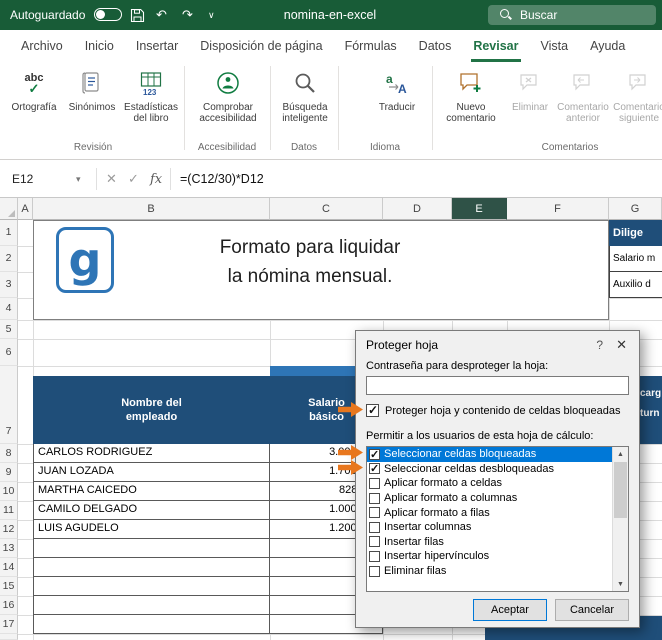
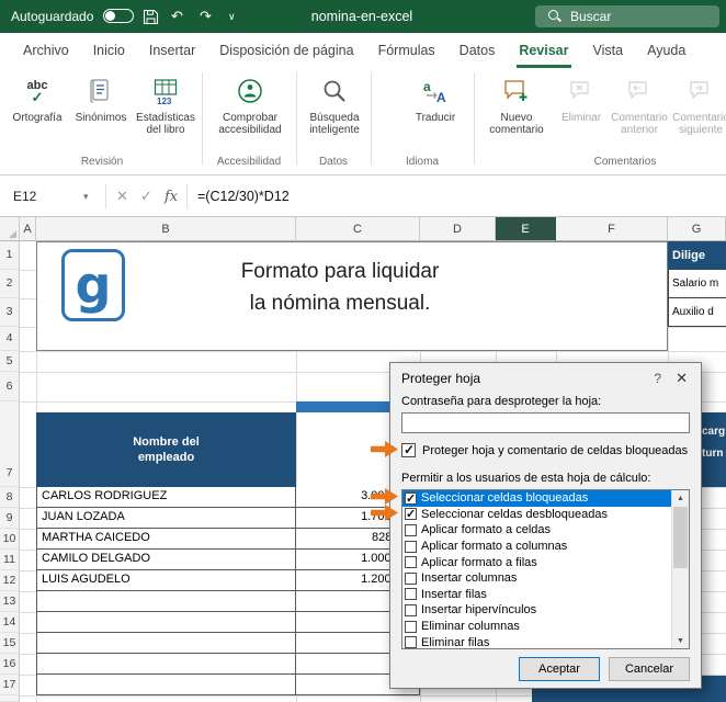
  Autoguardado
  ↶
  ↷
  ∨
  nomina-en-excel
  Buscar
  Archivo
  Inicio
  Insertar
  Disposición de página
  Fórmulas
  Datos
  Revisar
  Vista
  Ayuda
  abc
  Ortografía
  Sinónimos
  123
  Estadísticas del libro
  Comprobar accesibilidad
  Búsqueda inteligente
  a
  A
  Traducir
  Nuevo comentario
  Eliminar
  Comentario anterior
  Comentari siguiente
  Revisión
  Accesibilidad
  Datos
  Idioma
  Comentarios
  E12
  ▾
  ✕
  ✓
  fx
  =(C12/30)*D12
  A
  B
  C
  D
  E
  F
  G
  1
  2
  3
  4
  5
  6
  7
  8
  9
  10
  11
  12
  13
  14
  15
  16
  17
  g
  Formato para liquidar
  la nómina mensual.
  Dilige
  Salario m
  Auxilio d
  Nombre del empleado
- Salario básico
  carg
  turn
  CARLOS RODRIGUEZ
  JUAN LOZADA
  MARTHA CAICEDO
  CAMILO DELGADO
  LUIS AGUDELO
  Proteger hoja
  ?
  ✕
  Contraseña para desproteger la hoja:
- Proteger hoja y contenido de celdas bloqueadas
+ Proteger hoja y comentario de celdas bloqueadas
  Permitir a los usuarios de esta hoja de cálculo:
  Seleccionar celdas bloqueadas
  Seleccionar celdas desbloqueadas
  Aplicar formato a celdas
  Aplicar formato a columnas
  Aplicar formato a filas
  Insertar columnas
  Insertar filas
  Insertar hipervínculos
+ Eliminar columnas
  Eliminar filas
  Aceptar
  Cancelar
